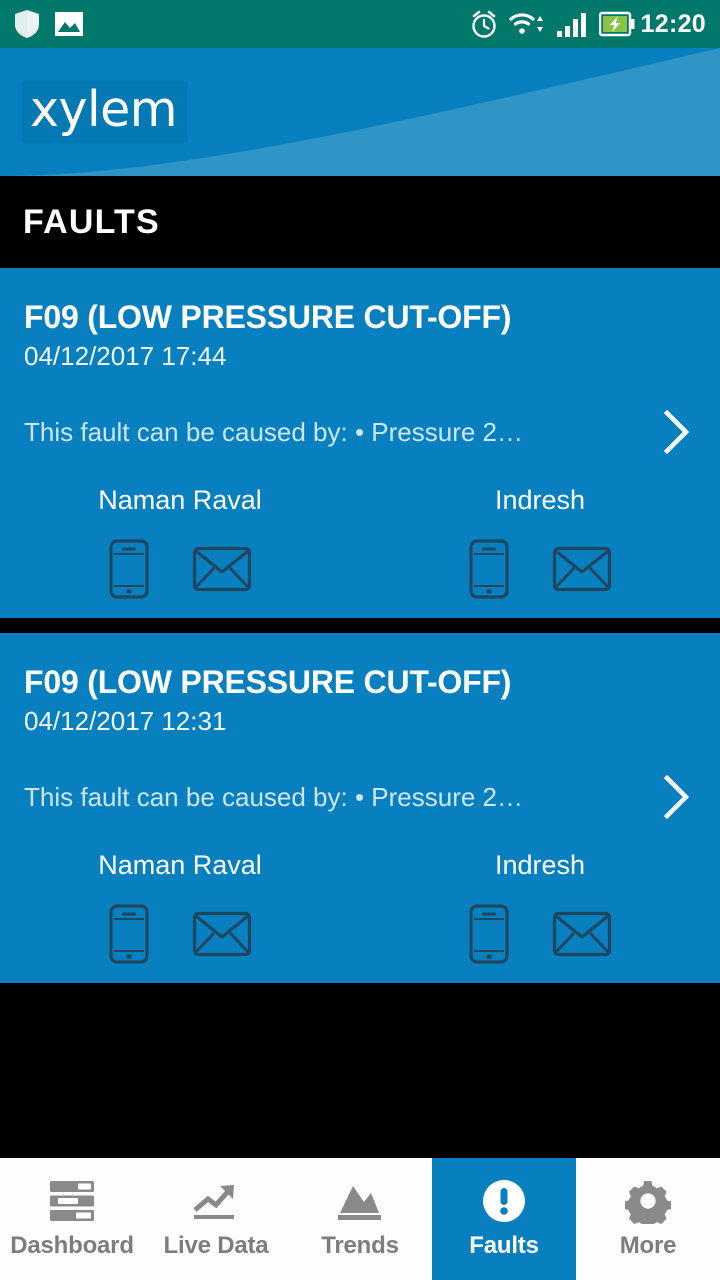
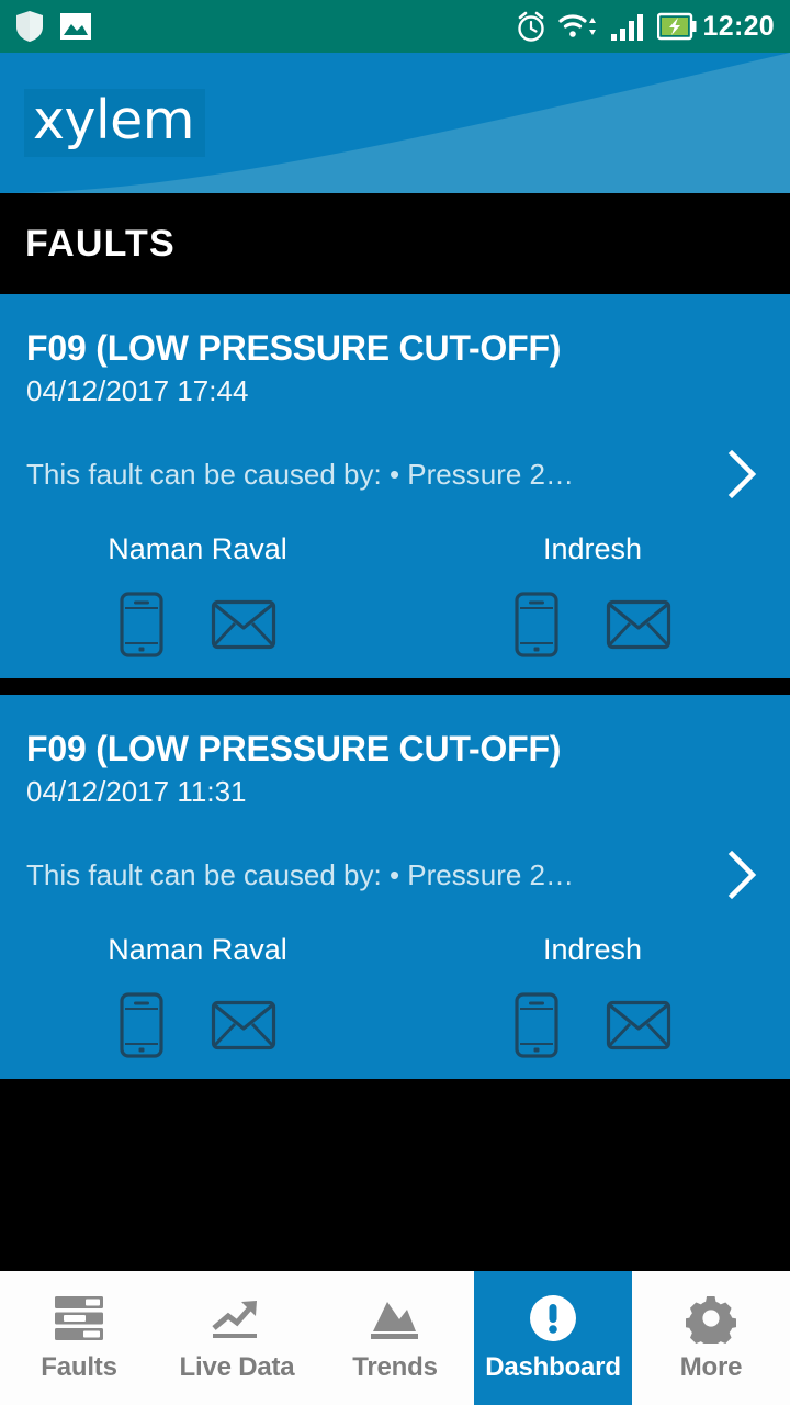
  12:20
  xylem
  FAULTS
  F09 (LOW PRESSURE CUT-OFF)
  04/12/2017 17:44
  This fault can be caused by: • Pressure 2…
  Naman Raval
  Indresh
  F09 (LOW PRESSURE CUT-OFF)
- 04/12/2017 12:31
+ 04/12/2017 11:31
  This fault can be caused by: • Pressure 2…
  Naman Raval
  Indresh
- Dashboard
+ Faults
  Live Data
  Trends
- Faults
+ Dashboard
  More
